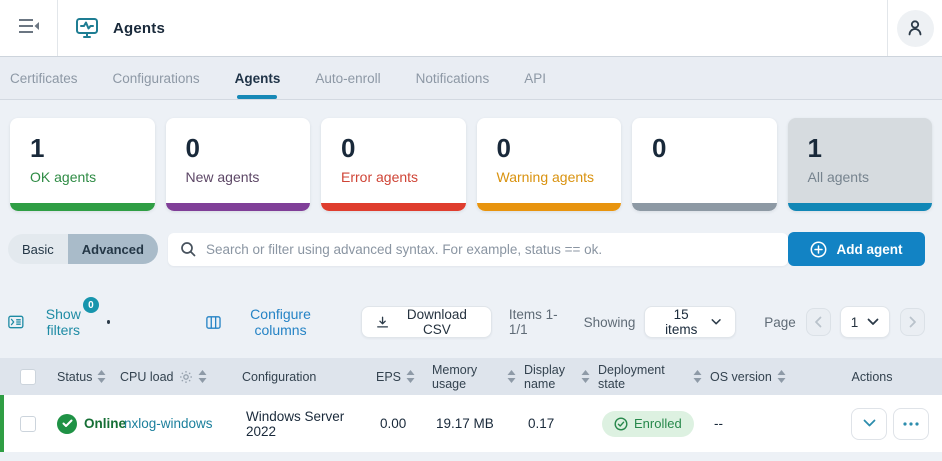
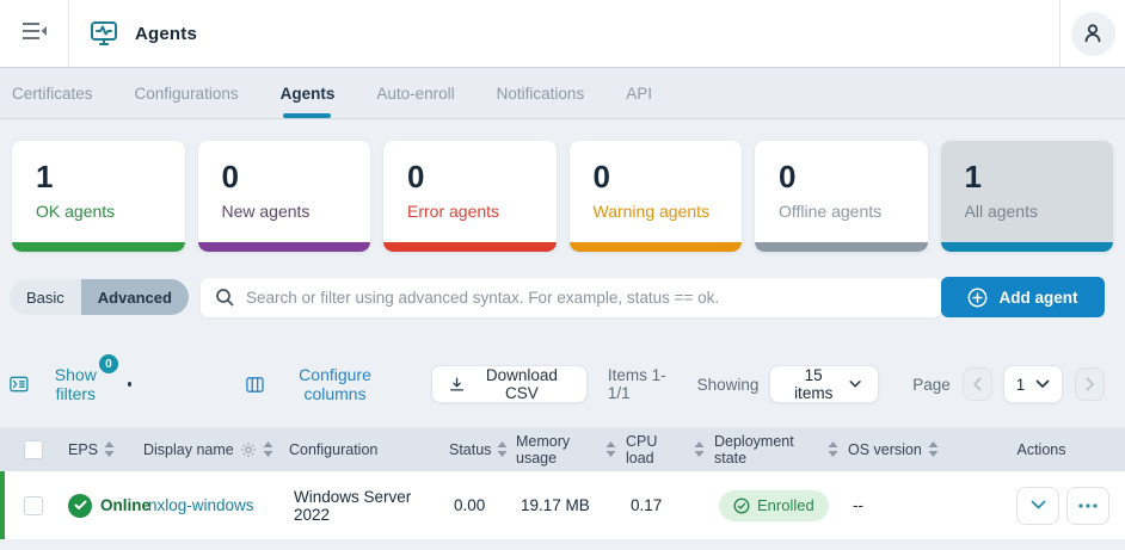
  Agents
  Certificates
  Configurations
  Agents
  Auto-enroll
  Notifications
  API
  1
  OK agents
  0
  New agents
  0
  Error agents
  0
  Warning agents
  0
+ Offline agents
  1
  All agents
  Basic
  Advanced
  Search or filter using advanced syntax. For example, status == ok.
  Add agent
  Show filters
  0
  Configure columns
  Download CSV
  Items 1-1/1
  Showing
  15 items
  Page
  1
- Status
+ EPS
- CPU load
+ Display name
  Configuration
- EPS
+ Status
  Memory usage
- Display name
+ CPU load
  Deployment state
  OS version
  Actions
  Online
  nxlog-windows
  Windows Server 2022
  0.00
  19.17 MB
  0.17
  Enrolled
  --
